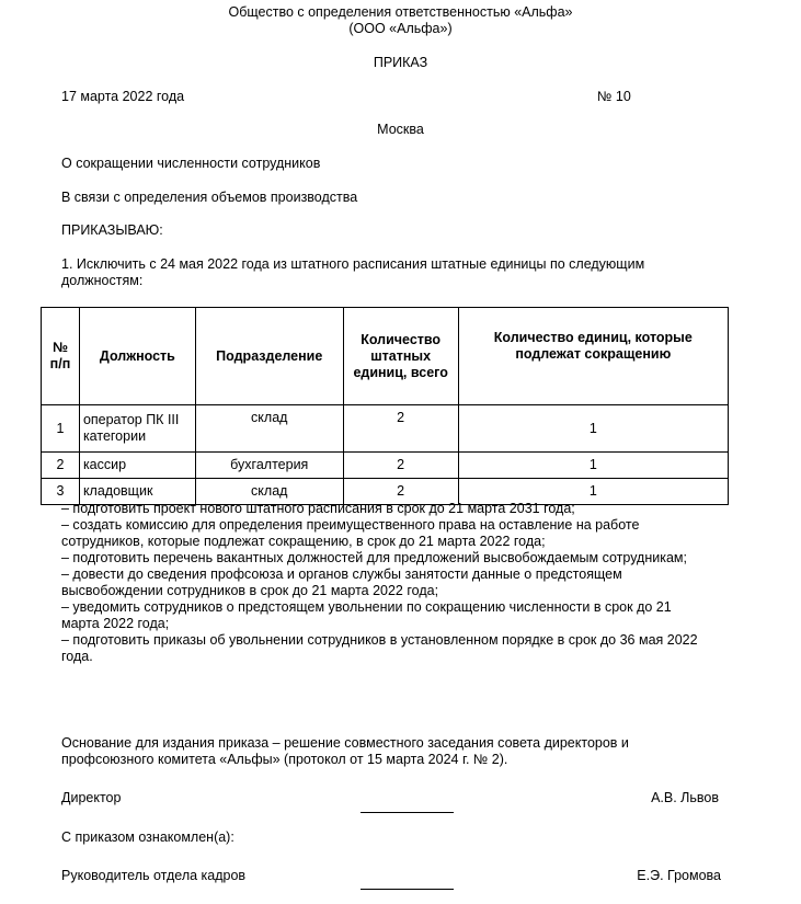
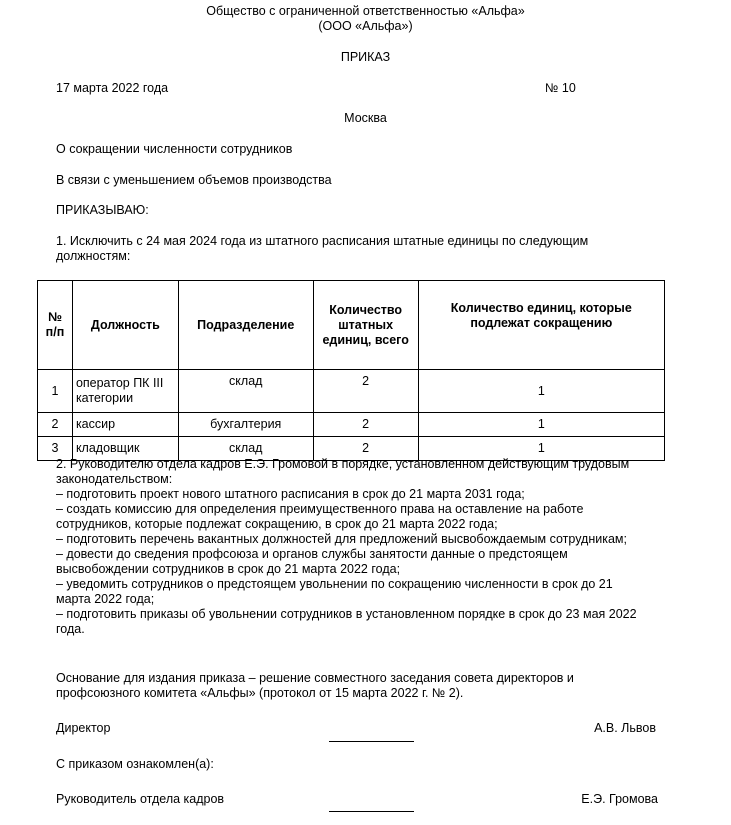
- Общество с определения ответственностью «Альфа»
+ Общество с ограниченной ответственностью «Альфа»
  (ООО «Альфа»)
  ПРИКАЗ
  17 марта 2022 года
  № 10
  Москва
  О сокращении численности сотрудников
- В связи с определения объемов производства
+ В связи с уменьшением объемов производства
  ПРИКАЗЫВАЮ:
- 1. Исключить с 24 мая 2022 года из штатного расписания штатные единицы по следующим должностям:
+ 1. Исключить с 24 мая 2024 года из штатного расписания штатные единицы по следующим должностям:
  № п/п	Должность	Подразделение	Количество штатных единиц, всего	Количество единиц, которые подлежат сокращению
  1	оператор ПК III категории	склад	2	1
  2	кассир	бухгалтерия	2	1
  3	кладовщик	склад	2	1
+ 2. Руководителю отдела кадров Е.Э. Громовой в порядке, установленном действующим трудовым законодательством:
  – подготовить проект нового штатного расписания в срок до 21 марта 2031 года;
  – создать комиссию для определения преимущественного права на оставление на работе сотрудников, которые подлежат сокращению, в срок до 21 марта 2022 года;
  – подготовить перечень вакантных должностей для предложений высвобождаемым сотрудникам;
  – довести до сведения профсоюза и органов службы занятости данные о предстоящем высвобождении сотрудников в срок до 21 марта 2022 года;
  – уведомить сотрудников о предстоящем увольнении по сокращению численности в срок до 21 марта 2022 года;
- – подготовить приказы об увольнении сотрудников в установленном порядке в срок до 36 мая 2022 года.
+ – подготовить приказы об увольнении сотрудников в установленном порядке в срок до 23 мая 2022 года.
- Основание для издания приказа – решение совместного заседания совета директоров и профсоюзного комитета «Альфы» (протокол от 15 марта 2024 г. № 2).
+ Основание для издания приказа – решение совместного заседания совета директоров и профсоюзного комитета «Альфы» (протокол от 15 марта 2022 г. № 2).
  Директор
  А.В. Львов
  С приказом ознакомлен(а):
  Руководитель отдела кадров
  Е.Э. Громова
